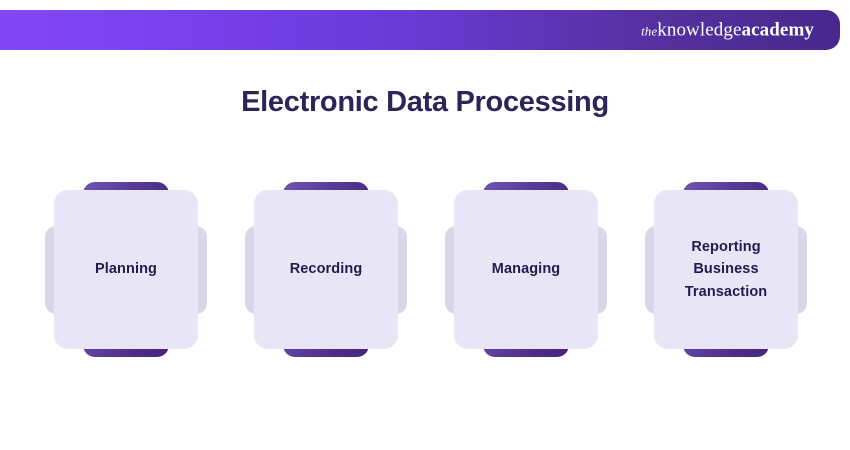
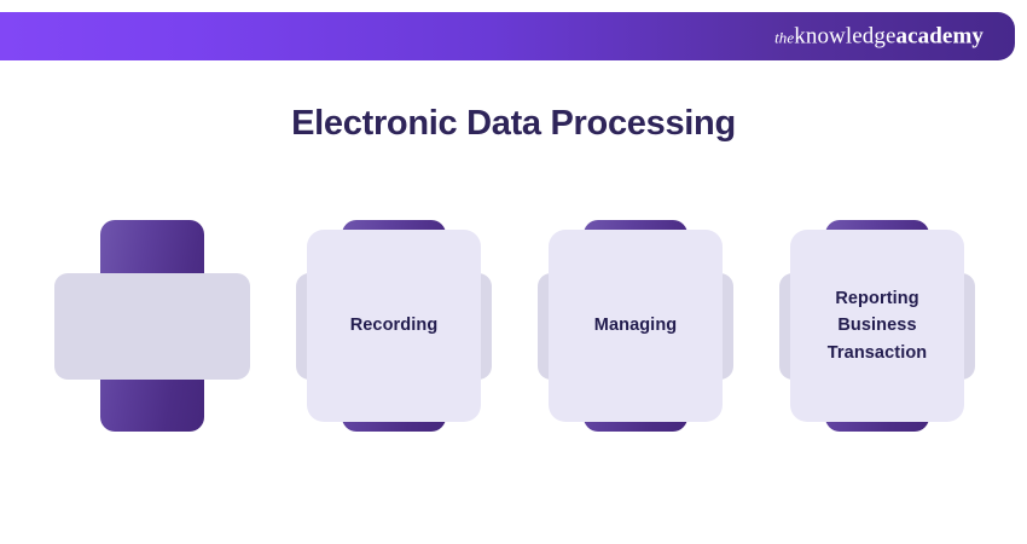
  theknowledgeacademy
  Electronic Data Processing
- Planning
  Recording
  Managing
  Reporting
  Business
  Transaction
